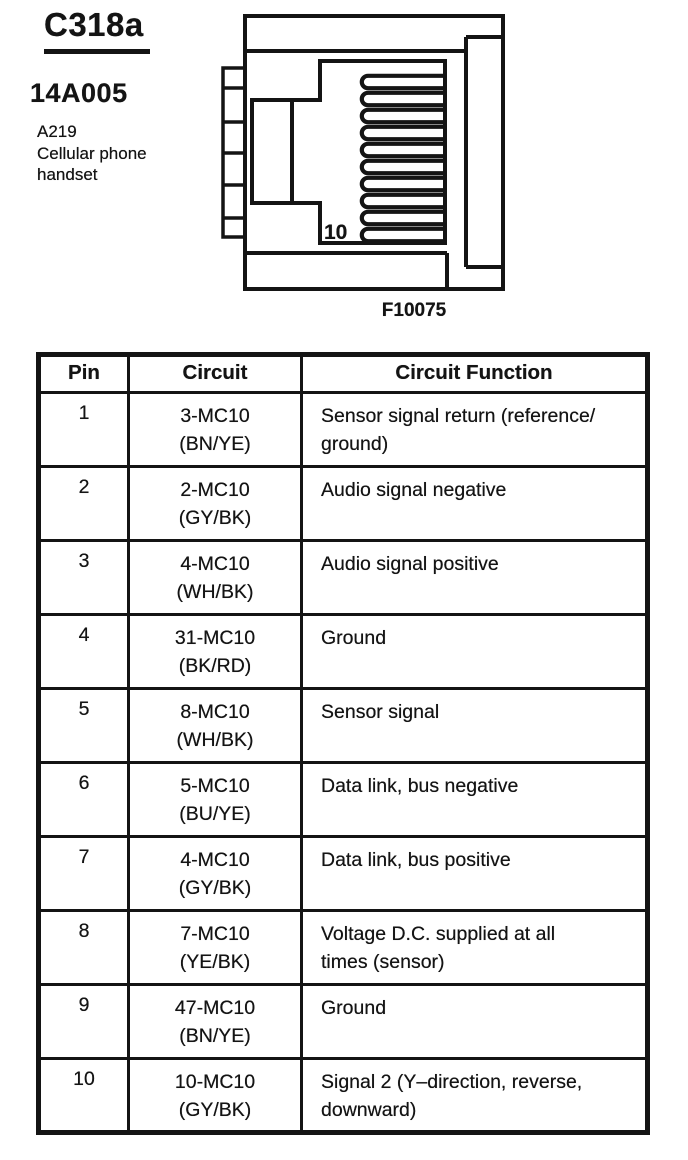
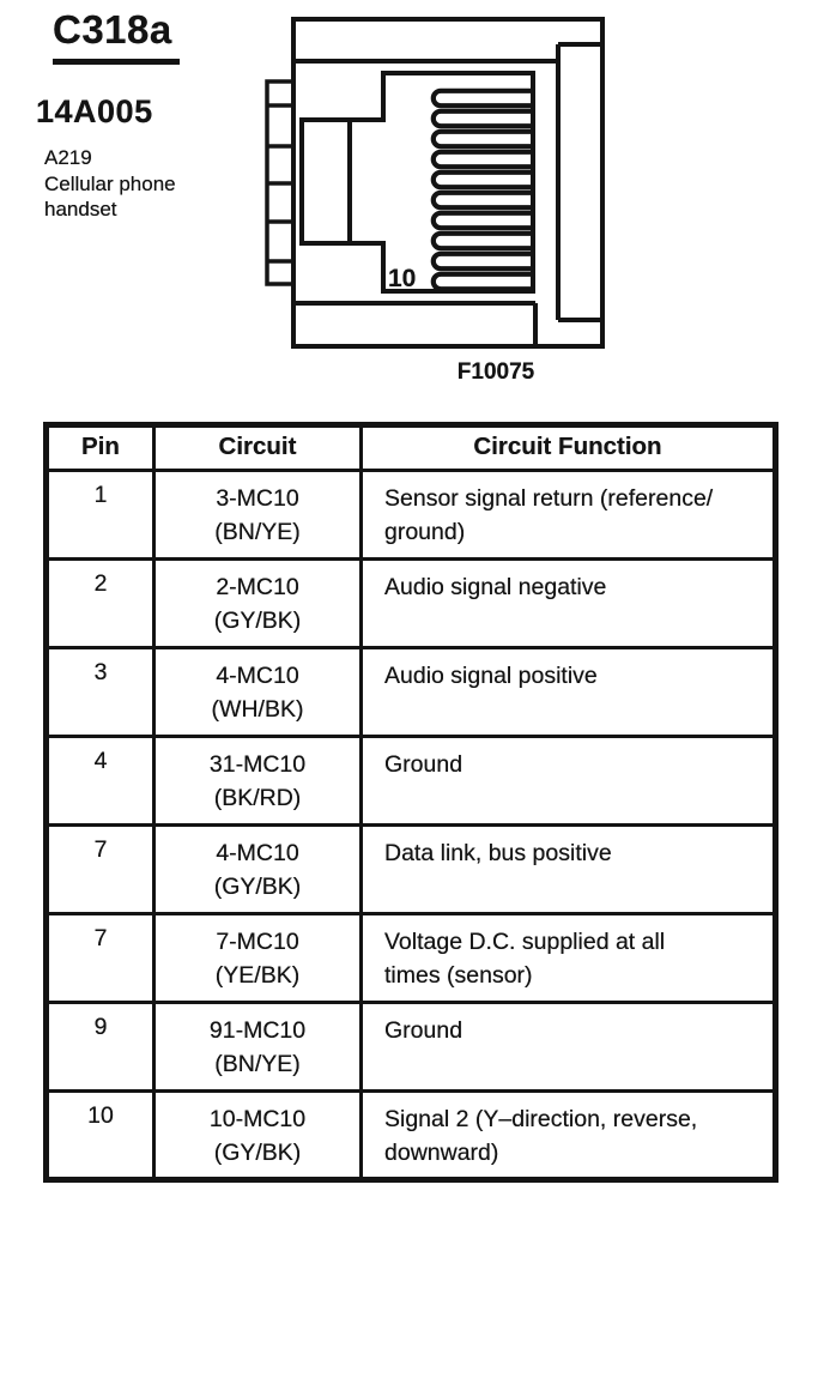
  C318a
  14A005
  A219
  Cellular phone
  handset
  10
  F10075
  Pin	Circuit	Circuit Function
  1	3-MC10 (BN/YE)	Sensor signal return (reference/ ground)
  2	2-MC10 (GY/BK)	Audio signal negative
  3	4-MC10 (WH/BK)	Audio signal positive
  4	31-MC10 (BK/RD)	Ground
- 5	8-MC10 (WH/BK)	Sensor signal
- 6	5-MC10 (BU/YE)	Data link, bus negative
  7	4-MC10 (GY/BK)	Data link, bus positive
- 8	7-MC10 (YE/BK)	Voltage D.C. supplied at all times (sensor)
+ 7	7-MC10 (YE/BK)	Voltage D.C. supplied at all times (sensor)
- 9	47-MC10 (BN/YE)	Ground
+ 9	91-MC10 (BN/YE)	Ground
  10	10-MC10 (GY/BK)	Signal 2 (Y–direction, reverse, downward)
